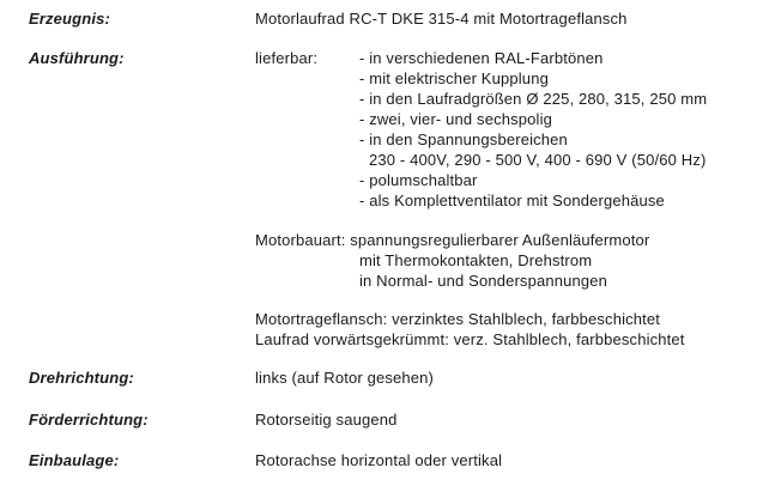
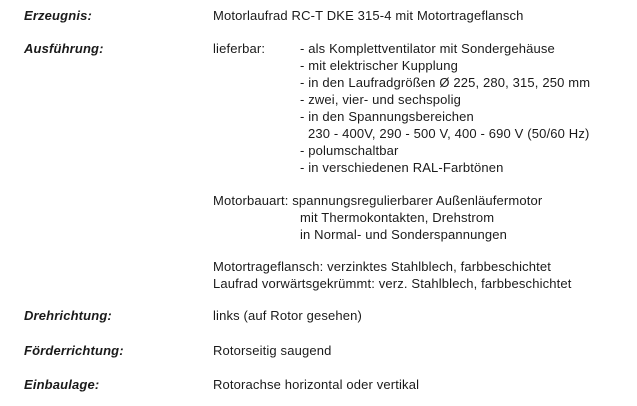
  Erzeugnis:
  Motorlaufrad RC-T DKE 315-4 mit Motortrageflansch
  Ausführung:
  lieferbar:
- - in verschiedenen RAL-Farbtönen
+ - als Komplettventilator mit Sondergehäuse
  - mit elektrischer Kupplung
  - in den Laufradgrößen Ø 225, 280, 315, 250 mm
  - zwei, vier- und sechspolig
  - in den Spannungsbereichen
  230 - 400V, 290 - 500 V, 400 - 690 V (50/60 Hz)
  - polumschaltbar
- - als Komplettventilator mit Sondergehäuse
+ - in verschiedenen RAL-Farbtönen
  Motorbauart: spannungsregulierbarer Außenläufermotor
  mit Thermokontakten, Drehstrom
  in Normal- und Sonderspannungen
  Motortrageflansch: verzinktes Stahlblech, farbbeschichtet
  Laufrad vorwärtsgekrümmt: verz. Stahlblech, farbbeschichtet
  Drehrichtung:
  links (auf Rotor gesehen)
  Förderrichtung:
  Rotorseitig saugend
  Einbaulage:
  Rotorachse horizontal oder vertikal
